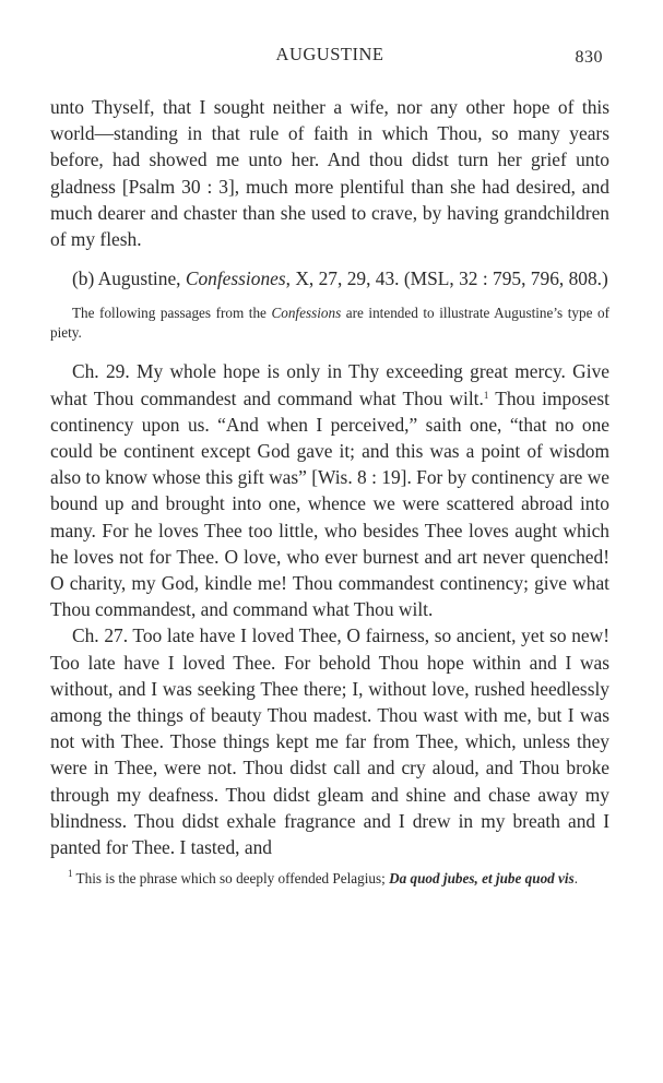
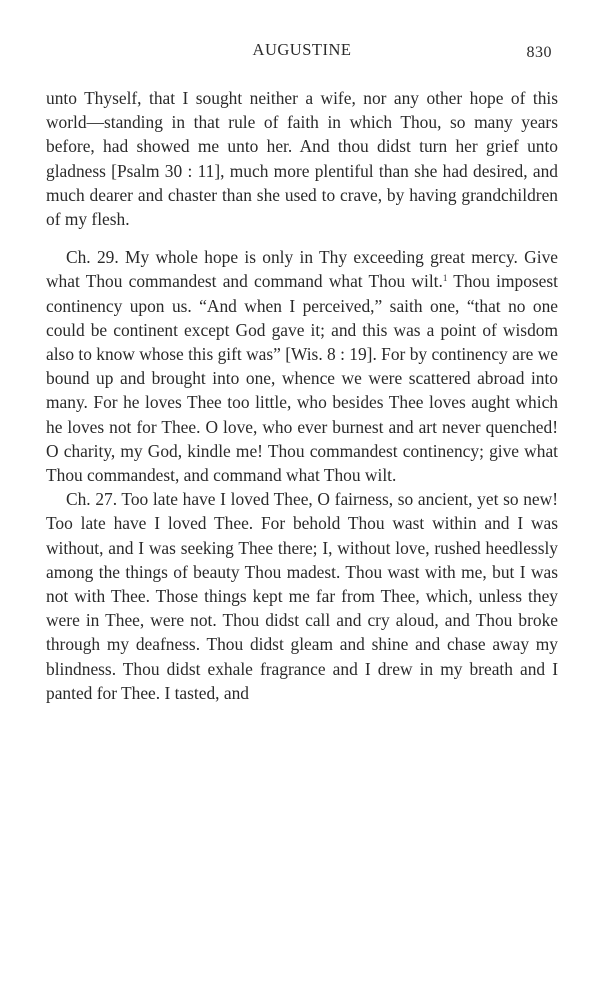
  AUGUSTINE
  830
- unto Thyself, that I sought neither a wife, nor any other hope of this world—standing in that rule of faith in which Thou, so many years before, had showed me unto her. And thou didst turn her grief unto gladness [Psalm 30 : 3], much more plentiful than she had desired, and much dearer and chaster than she used to crave, by having grandchildren of my flesh.
+ unto Thyself, that I sought neither a wife, nor any other hope of this world—standing in that rule of faith in which Thou, so many years before, had showed me unto her. And thou didst turn her grief unto gladness [Psalm 30 : 11], much more plentiful than she had desired, and much dearer and chaster than she used to crave, by having grandchildren of my flesh.
- (b) Augustine, Confessiones, X, 27, 29, 43. (MSL, 32 : 795, 796, 808.)
- The following passages from the Confessions are intended to illustrate Augustine’s type of piety.
  Ch. 29. My whole hope is only in Thy exceeding great mercy. Give what Thou commandest and command what Thou wilt.1 Thou imposest continency upon us. “And when I perceived,” saith one, “that no one could be continent except God gave it; and this was a point of wisdom also to know whose this gift was” [Wis. 8 : 19]. For by continency are we bound up and brought into one, whence we were scattered abroad into many. For he loves Thee too little, who besides Thee loves aught which he loves not for Thee. O love, who ever burnest and art never quenched! O charity, my God, kindle me! Thou commandest continency; give what Thou commandest, and command what Thou wilt.
- Ch. 27. Too late have I loved Thee, O fairness, so ancient, yet so new! Too late have I loved Thee. For behold Thou hope within and I was without, and I was seeking Thee there; I, without love, rushed heedlessly among the things of beauty Thou madest. Thou wast with me, but I was not with Thee. Those things kept me far from Thee, which, unless they were in Thee, were not. Thou didst call and cry aloud, and Thou broke through my deafness. Thou didst gleam and shine and chase away my blindness. Thou didst exhale fragrance and I drew in my breath and I panted for Thee. I tasted, and
+ Ch. 27. Too late have I loved Thee, O fairness, so ancient, yet so new! Too late have I loved Thee. For behold Thou wast within and I was without, and I was seeking Thee there; I, without love, rushed heedlessly among the things of beauty Thou madest. Thou wast with me, but I was not with Thee. Those things kept me far from Thee, which, unless they were in Thee, were not. Thou didst call and cry aloud, and Thou broke through my deafness. Thou didst gleam and shine and chase away my blindness. Thou didst exhale fragrance and I drew in my breath and I panted for Thee. I tasted, and
- 1 This is the phrase which so deeply offended Pelagius; Da quod jubes, et jube quod vis.
